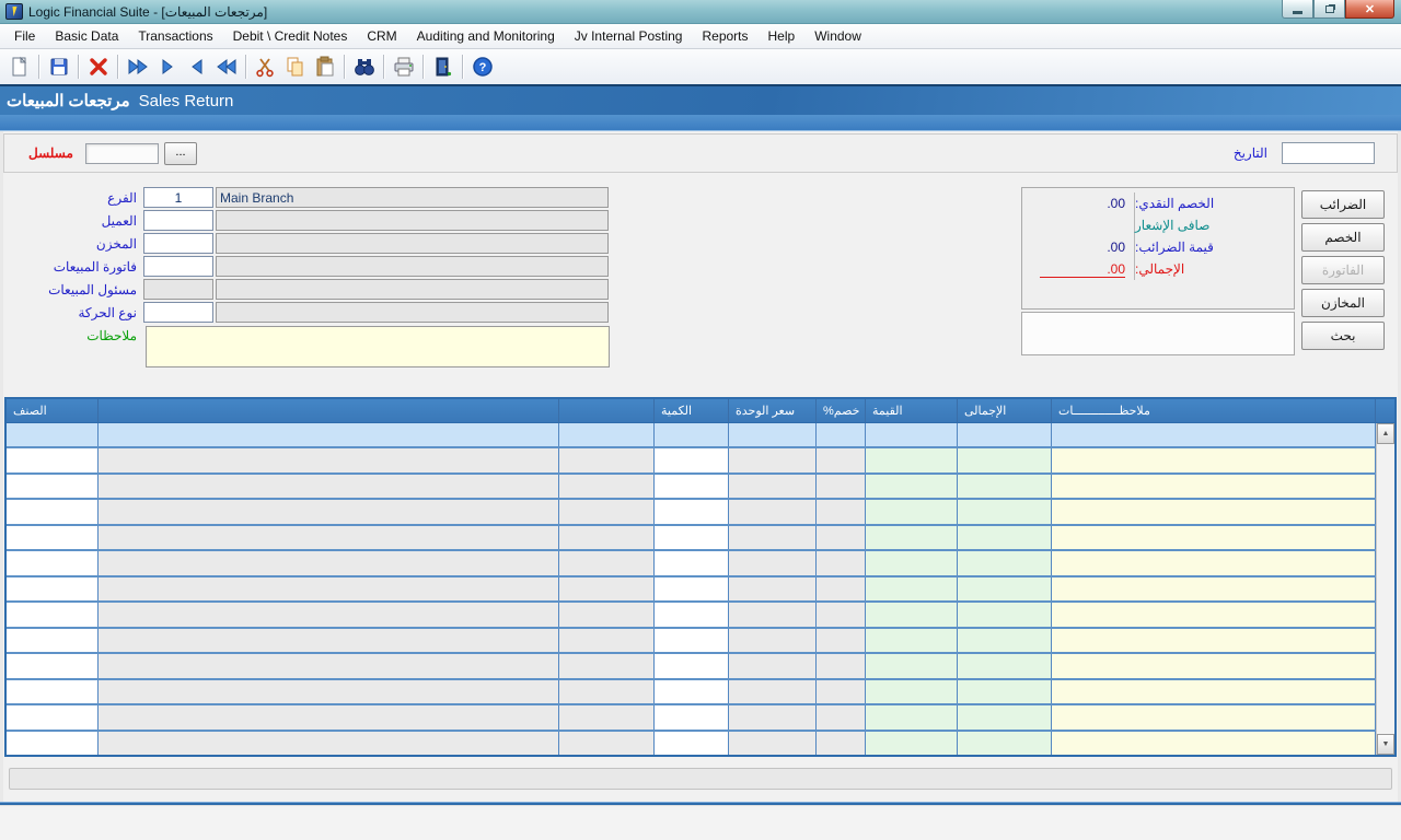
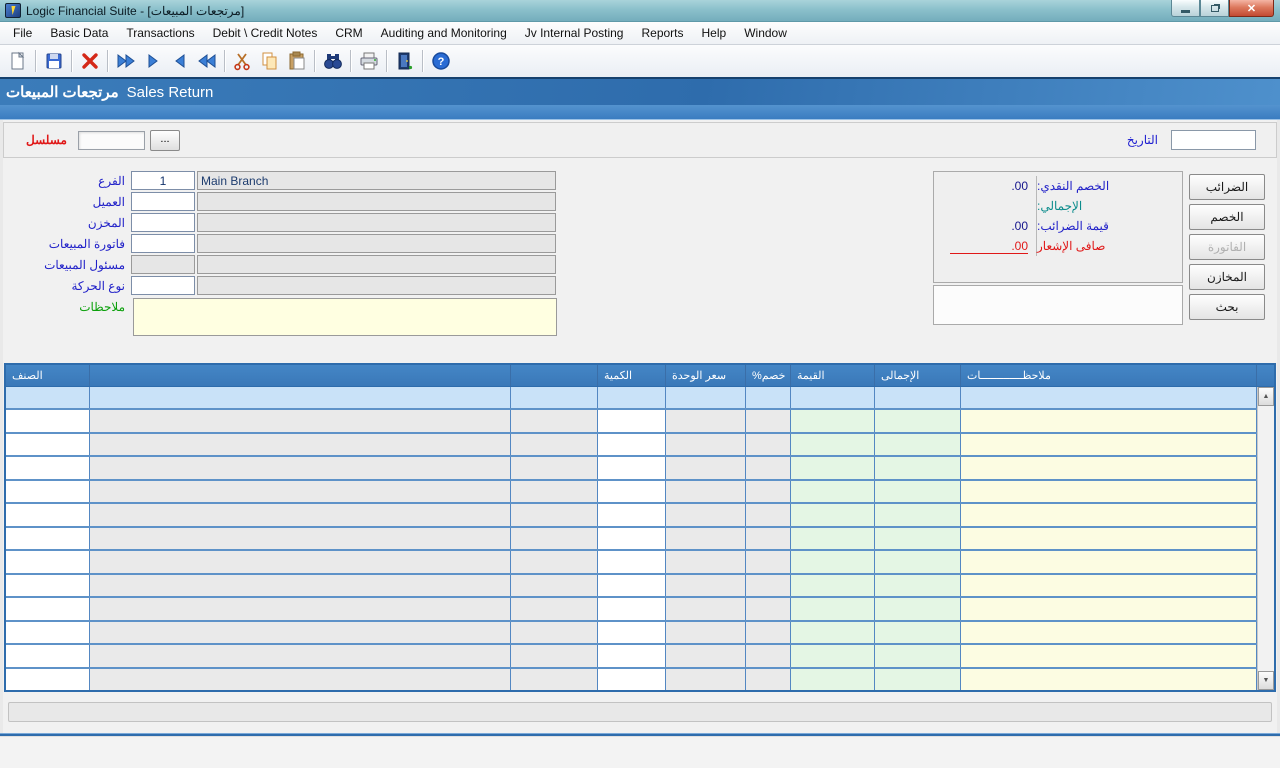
  Logic Financial Suite - [مرتجعات المبيعات]
  ✕
  File
  Basic Data
  Transactions
  Debit \ Credit Notes
  CRM
  Auditing and Monitoring
  Jv Internal Posting
  Reports
  Help
  Window
  ?
  مرتجعات المبيعات
  Sales Return
  مسلسل
  ...
  التاريخ
  الفرع
  1
  Main Branch
  العميل
  المخزن
  فاتورة المبيعات
  مسئول المبيعات
  نوع الحركة
  ملاحظات
  .00
  الخصم النقدي:
- صافى الإشعار
+ الإجمالي:
  .00
  قيمة الضرائب:
  .00
- الإجمالي:
+ صافى الإشعار
  الضرائبالخصمالفاتورةالمخازنبحث
  الصنف
  الكمية
  سعر الوحدة
  خصم%
  القيمة
  الإجمالى
  ملاحظـــــــــــــات
